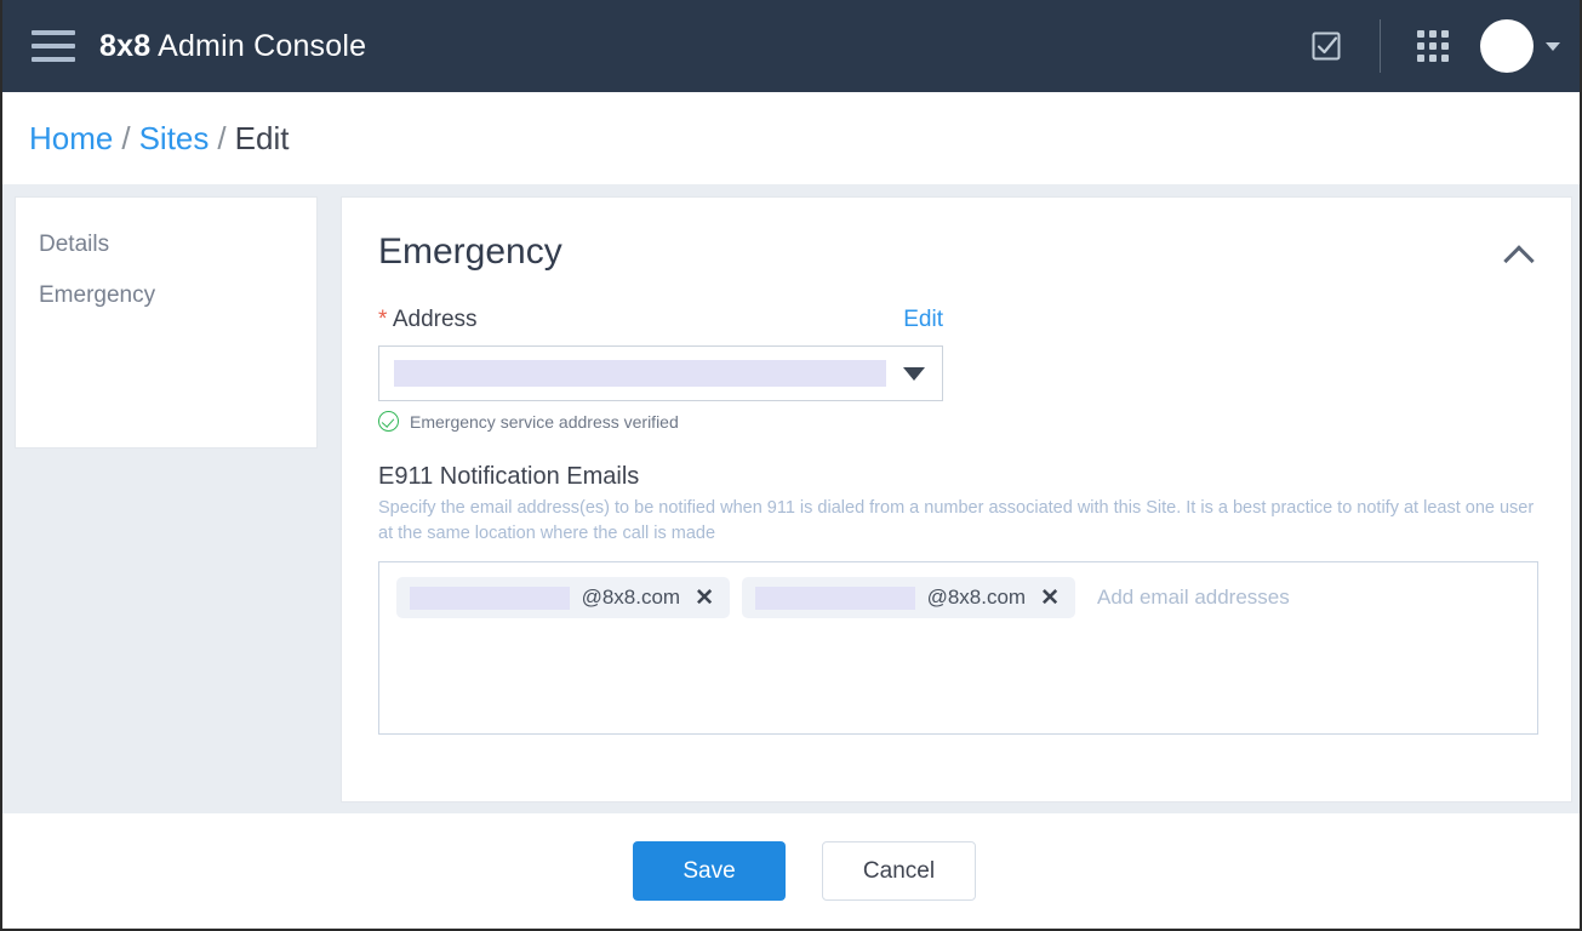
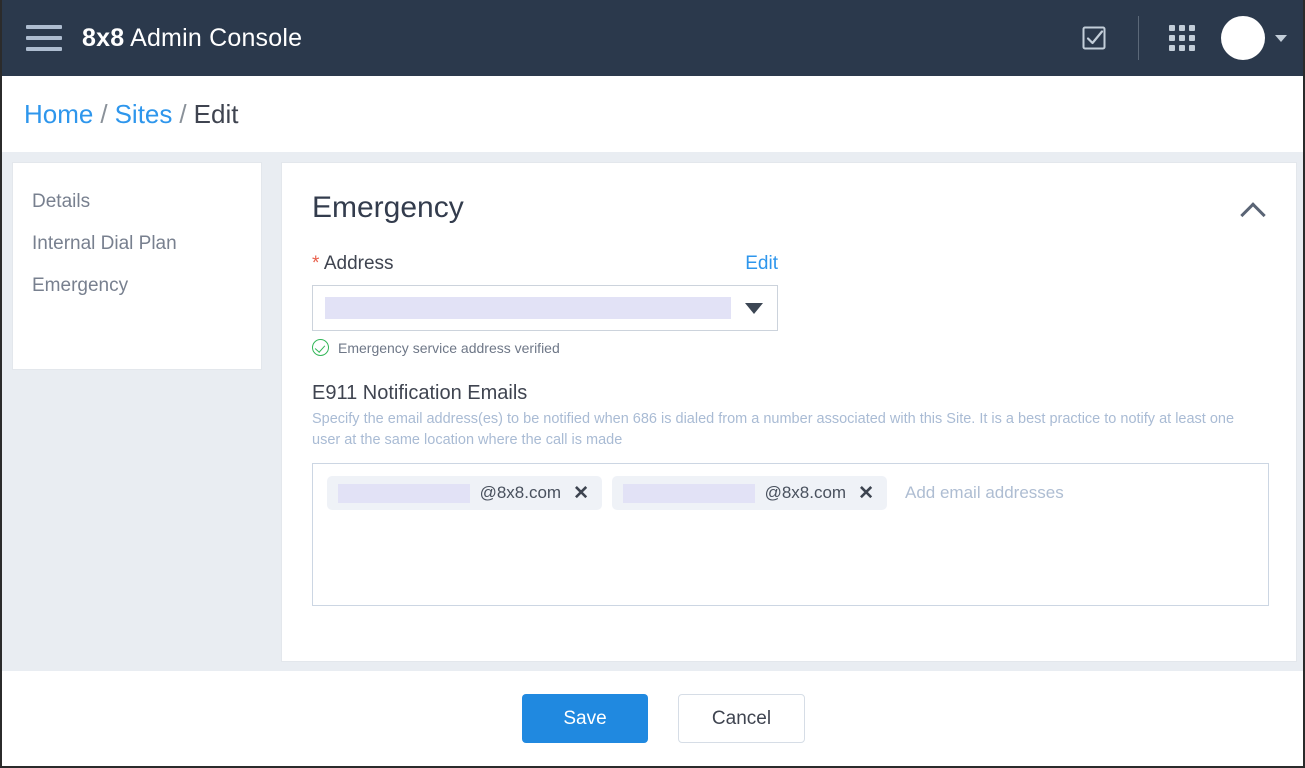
  8x8 Admin Console
  Home
  /
  Sites
  /
  Edit
  Details
+ Internal Dial Plan
  Emergency
  Emergency
  * Address
  Edit
  Emergency service address verified
  E911 Notification Emails
- Specify the email address(es) to be notified when 911 is dialed from a number associated with this Site. It is a best practice to notify at least one user at the same location where the call is made
+ Specify the email address(es) to be notified when 686 is dialed from a number associated with this Site. It is a best practice to notify at least one user at the same location where the call is made
  @8x8.com
  ✕
  @8x8.com
  ✕
  Add email addresses
  Save
  Cancel
